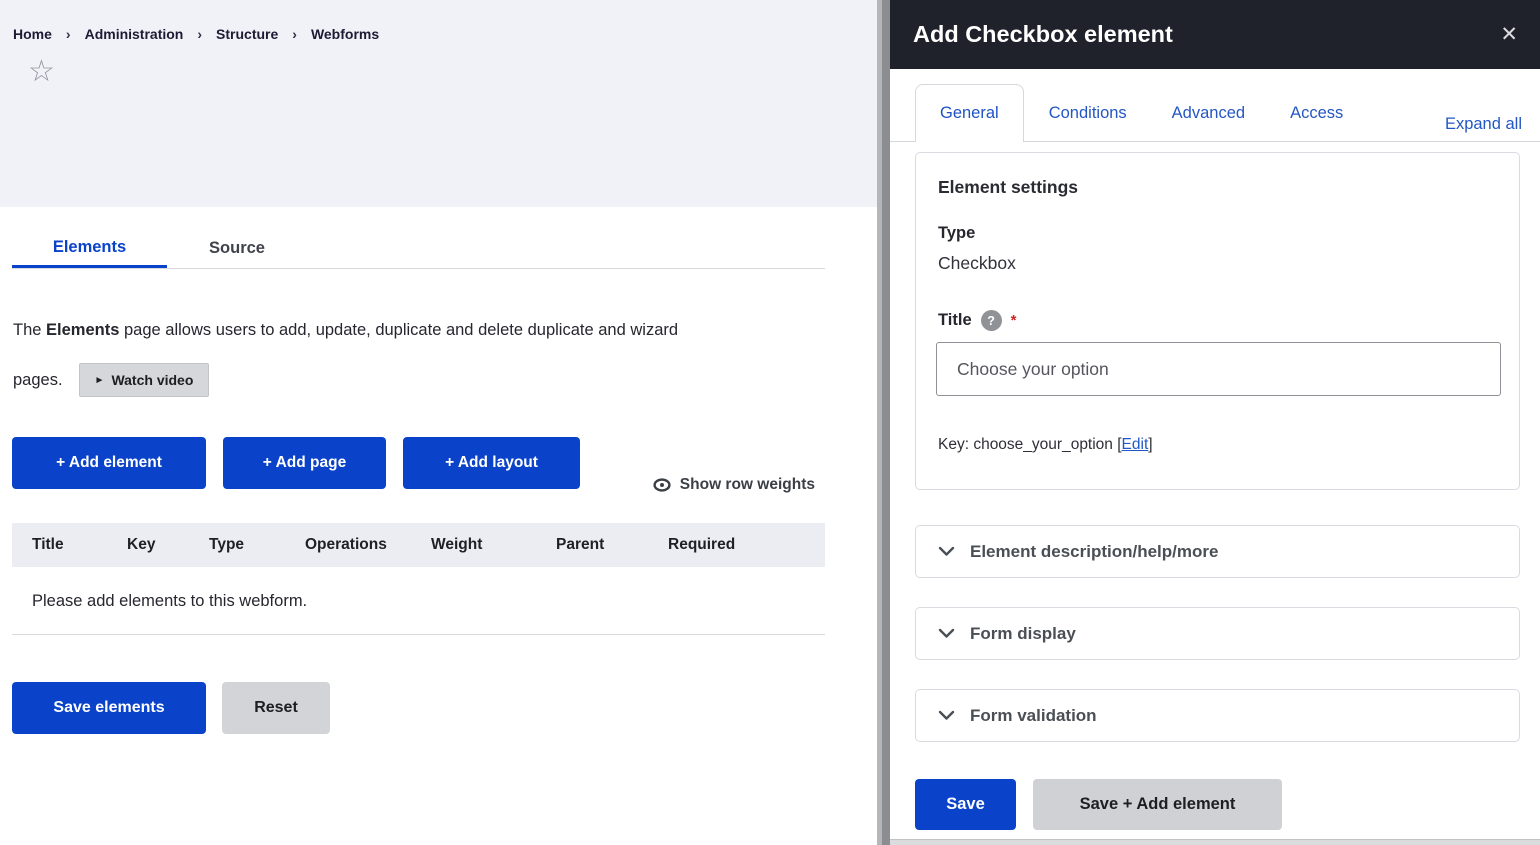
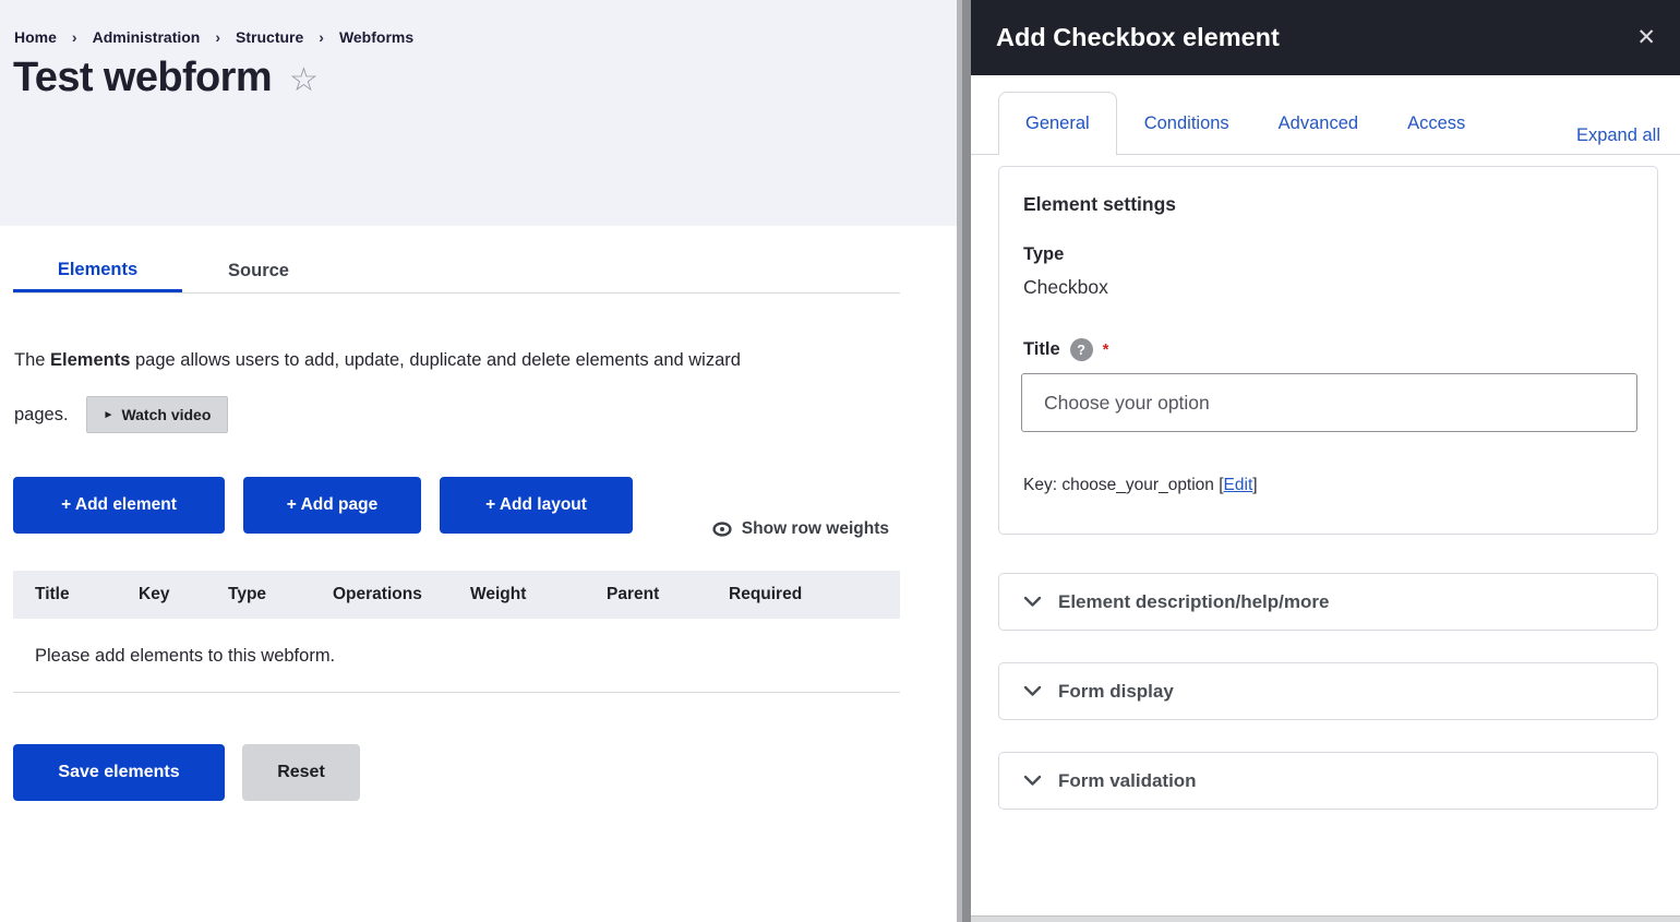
  Home
  ›
  Administration
  ›
  Structure
  ›
  Webforms
+ Test webform
  ☆
  Elements
  Source
  The
  Elements
- page allows users to add, update, duplicate and delete duplicate and wizard
+ page allows users to add, update, duplicate and delete elements and wizard
  pages.
  ►
  Watch video
  + Add element
  + Add page
  + Add layout
  Show row weights
  Title
  Key
  Type
  Operations
  Weight
  Parent
  Required
  Please add elements to this webform.
  Save elements
  Reset
  Add Checkbox element
  ✕
  General
  Conditions
  Advanced
  Access
  Expand all
  Element settings
  Type
  Checkbox
  Title
  ?
  *
  Choose your option
  Key: choose_your_option [Edit]
  Element description/help/more
  Form display
  Form validation
- Save
- Save + Add element
